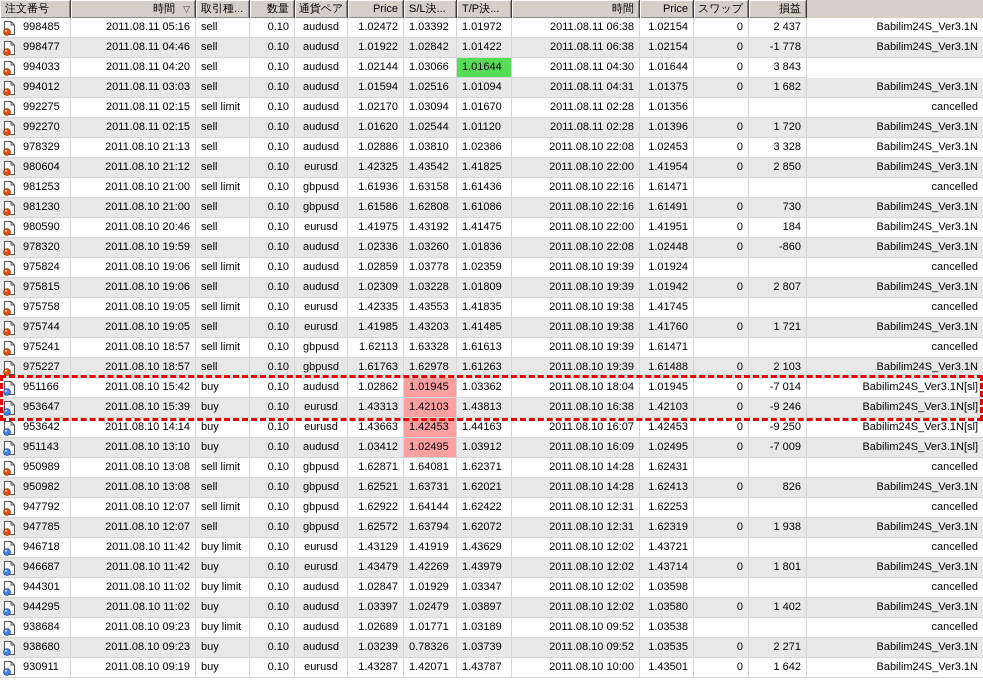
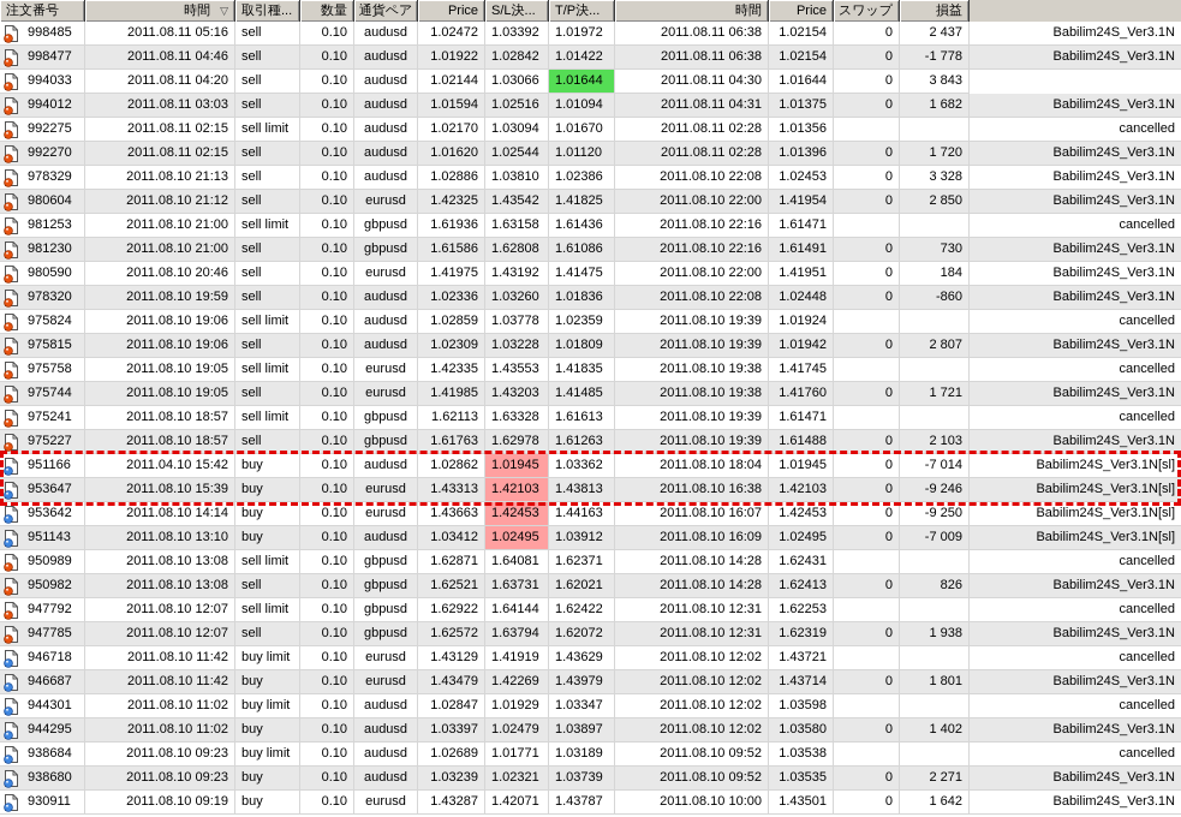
  注文番号
  時間
  ▽
  取引種...
  数量
  通貨ペア
  Price
  S/L決...
  T/P決...
  時間
  Price
  スワップ
  損益
  998485
  2011.08.11 05:16
  sell
  0.10
  audusd
  1.02472
  1.03392
  1.01972
  2011.08.11 06:38
  1.02154
  0
  2 437
  Babilim24S_Ver3.1N
  998477
  2011.08.11 04:46
  sell
  0.10
  audusd
  1.01922
  1.02842
  1.01422
  2011.08.11 06:38
  1.02154
  0
  -1 778
  Babilim24S_Ver3.1N
  994033
  2011.08.11 04:20
  sell
  0.10
  audusd
  1.02144
  1.03066
  1.01644
  2011.08.11 04:30
  1.01644
  0
  3 843
  994012
  2011.08.11 03:03
  sell
  0.10
  audusd
  1.01594
  1.02516
  1.01094
  2011.08.11 04:31
  1.01375
  0
  1 682
  Babilim24S_Ver3.1N
  992275
  2011.08.11 02:15
  sell limit
  0.10
  audusd
  1.02170
  1.03094
  1.01670
  2011.08.11 02:28
  1.01356
  cancelled
  992270
  2011.08.11 02:15
  sell
  0.10
  audusd
  1.01620
  1.02544
  1.01120
  2011.08.11 02:28
  1.01396
  0
  1 720
  Babilim24S_Ver3.1N
  978329
  2011.08.10 21:13
  sell
  0.10
  audusd
  1.02886
  1.03810
  1.02386
  2011.08.10 22:08
  1.02453
  0
  3 328
  Babilim24S_Ver3.1N
  980604
  2011.08.10 21:12
  sell
  0.10
  eurusd
  1.42325
  1.43542
  1.41825
  2011.08.10 22:00
  1.41954
  0
  2 850
  Babilim24S_Ver3.1N
  981253
  2011.08.10 21:00
  sell limit
  0.10
  gbpusd
  1.61936
  1.63158
  1.61436
  2011.08.10 22:16
  1.61471
  cancelled
  981230
  2011.08.10 21:00
  sell
  0.10
  gbpusd
  1.61586
  1.62808
  1.61086
  2011.08.10 22:16
  1.61491
  0
  730
  Babilim24S_Ver3.1N
  980590
  2011.08.10 20:46
  sell
  0.10
  eurusd
  1.41975
  1.43192
  1.41475
  2011.08.10 22:00
  1.41951
  0
  184
  Babilim24S_Ver3.1N
  978320
  2011.08.10 19:59
  sell
  0.10
  audusd
  1.02336
  1.03260
  1.01836
  2011.08.10 22:08
  1.02448
  0
  -860
  Babilim24S_Ver3.1N
  975824
  2011.08.10 19:06
  sell limit
  0.10
  audusd
  1.02859
  1.03778
  1.02359
  2011.08.10 19:39
  1.01924
  cancelled
  975815
  2011.08.10 19:06
  sell
  0.10
  audusd
  1.02309
  1.03228
  1.01809
  2011.08.10 19:39
  1.01942
  0
  2 807
  Babilim24S_Ver3.1N
  975758
  2011.08.10 19:05
  sell limit
  0.10
  eurusd
  1.42335
  1.43553
  1.41835
  2011.08.10 19:38
  1.41745
  cancelled
  975744
  2011.08.10 19:05
  sell
  0.10
  eurusd
  1.41985
  1.43203
  1.41485
  2011.08.10 19:38
  1.41760
  0
  1 721
  Babilim24S_Ver3.1N
  975241
  2011.08.10 18:57
  sell limit
  0.10
  gbpusd
  1.62113
  1.63328
  1.61613
  2011.08.10 19:39
  1.61471
  cancelled
  975227
  2011.08.10 18:57
  sell
  0.10
  gbpusd
  1.61763
  1.62978
  1.61263
  2011.08.10 19:39
  1.61488
  0
  2 103
  Babilim24S_Ver3.1N
  951166
- 2011.08.10 15:42
+ 2011.04.10 15:42
  buy
  0.10
  audusd
  1.02862
  1.01945
  1.03362
  2011.08.10 18:04
  1.01945
  0
  -7 014
  Babilim24S_Ver3.1N[sl]
  953647
  2011.08.10 15:39
  buy
  0.10
  eurusd
  1.43313
  1.42103
  1.43813
  2011.08.10 16:38
  1.42103
  0
  -9 246
  Babilim24S_Ver3.1N[sl]
  953642
  2011.08.10 14:14
  buy
  0.10
  eurusd
  1.43663
  1.42453
  1.44163
  2011.08.10 16:07
  1.42453
  0
  -9 250
  Babilim24S_Ver3.1N[sl]
  951143
  2011.08.10 13:10
  buy
  0.10
  audusd
  1.03412
  1.02495
  1.03912
  2011.08.10 16:09
  1.02495
  0
  -7 009
  Babilim24S_Ver3.1N[sl]
  950989
  2011.08.10 13:08
  sell limit
  0.10
  gbpusd
  1.62871
  1.64081
  1.62371
  2011.08.10 14:28
  1.62431
  cancelled
  950982
  2011.08.10 13:08
  sell
  0.10
  gbpusd
  1.62521
  1.63731
  1.62021
  2011.08.10 14:28
  1.62413
  0
  826
  Babilim24S_Ver3.1N
  947792
  2011.08.10 12:07
  sell limit
  0.10
  gbpusd
  1.62922
  1.64144
  1.62422
  2011.08.10 12:31
  1.62253
  cancelled
  947785
  2011.08.10 12:07
  sell
  0.10
  gbpusd
  1.62572
  1.63794
  1.62072
  2011.08.10 12:31
  1.62319
  0
  1 938
  Babilim24S_Ver3.1N
  946718
  2011.08.10 11:42
  buy limit
  0.10
  eurusd
  1.43129
  1.41919
  1.43629
  2011.08.10 12:02
  1.43721
  cancelled
  946687
  2011.08.10 11:42
  buy
  0.10
  eurusd
  1.43479
  1.42269
  1.43979
  2011.08.10 12:02
  1.43714
  0
  1 801
  Babilim24S_Ver3.1N
  944301
  2011.08.10 11:02
  buy limit
  0.10
  audusd
  1.02847
  1.01929
  1.03347
  2011.08.10 12:02
  1.03598
  cancelled
  944295
  2011.08.10 11:02
  buy
  0.10
  audusd
  1.03397
  1.02479
  1.03897
  2011.08.10 12:02
  1.03580
  0
  1 402
  Babilim24S_Ver3.1N
  938684
  2011.08.10 09:23
  buy limit
  0.10
  audusd
  1.02689
  1.01771
  1.03189
  2011.08.10 09:52
  1.03538
  cancelled
  938680
  2011.08.10 09:23
  buy
  0.10
  audusd
  1.03239
- 0.78326
+ 1.02321
  1.03739
  2011.08.10 09:52
  1.03535
  0
  2 271
  Babilim24S_Ver3.1N
  930911
  2011.08.10 09:19
  buy
  0.10
  eurusd
  1.43287
  1.42071
  1.43787
  2011.08.10 10:00
  1.43501
  0
  1 642
  Babilim24S_Ver3.1N
